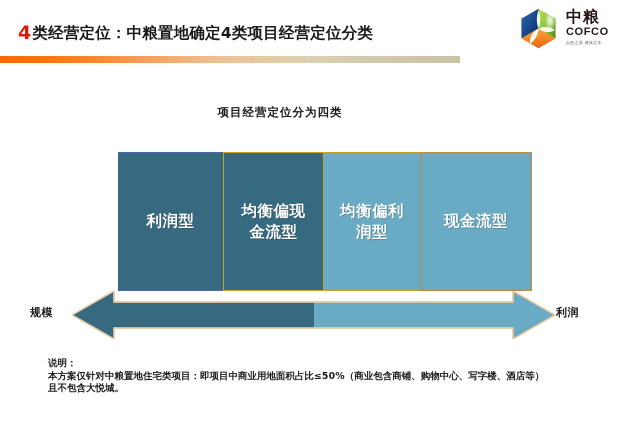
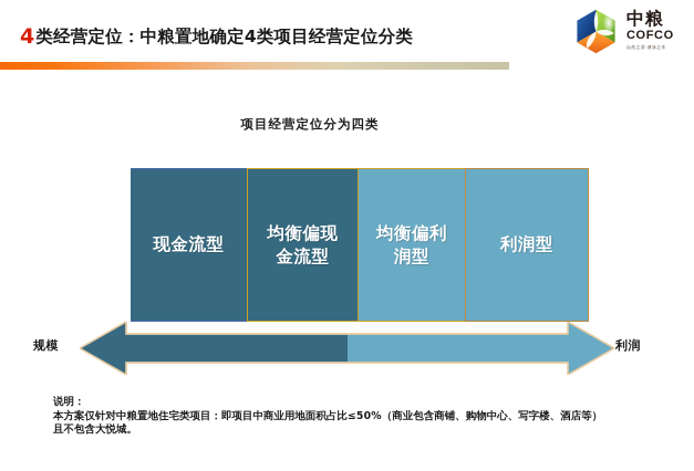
  4类经营定位：中粮置地确定4类项目经营定位分类
  中粮
  COFCO
  项目经营定位分为四类
- 利润型
+ 现金流型
  均衡偏现
  金流型
  均衡偏利
  润型
- 现金流型
+ 利润型
  规模
  利润
  说明：
  本方案仅针对中粮置地住宅类项目：即项目中商业用地面积占比≤50%（商业包含商铺、购物中心、写字楼、酒店等）且不包含大悦城。
